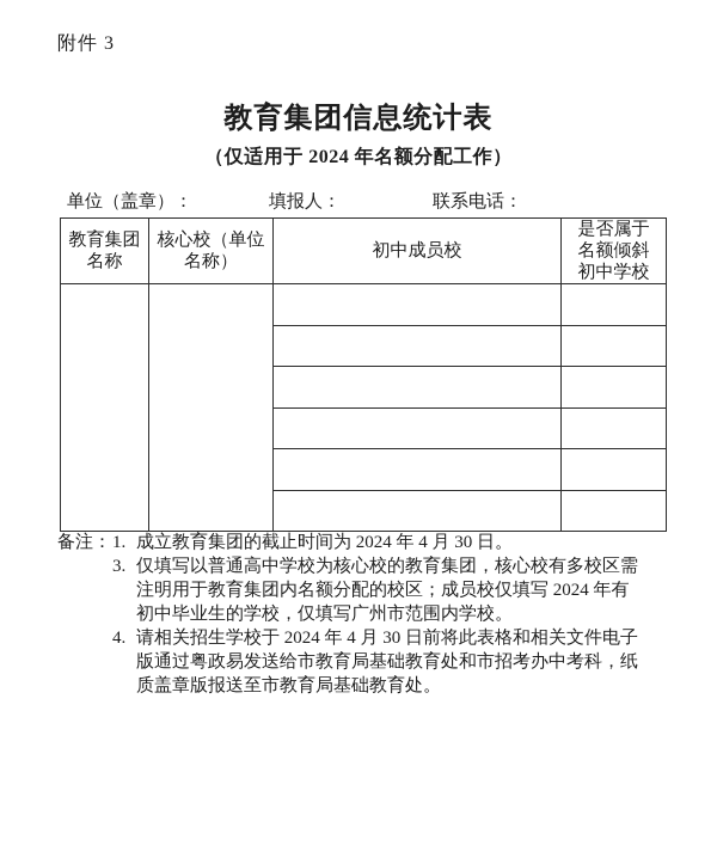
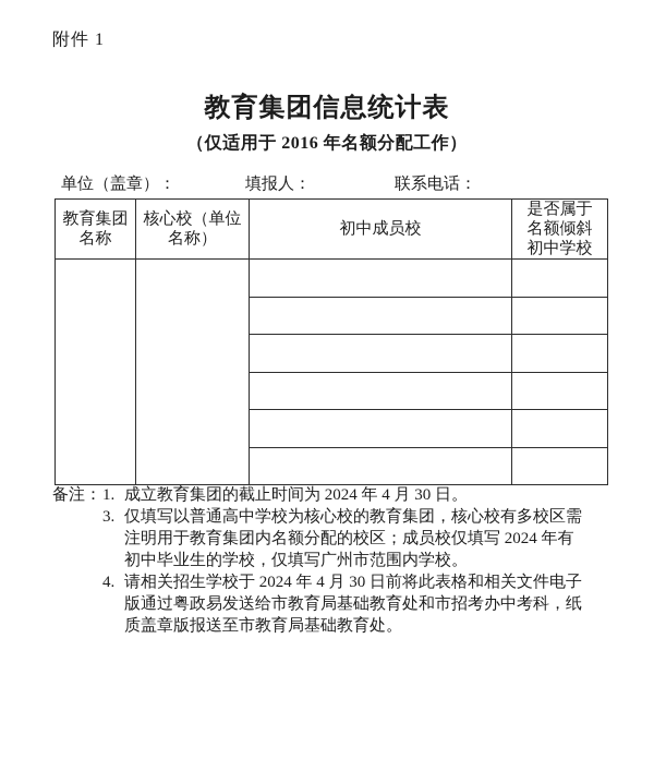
- 附件 3
+ 附件 1
  教育集团信息统计表
- （仅适用于 2024 年名额分配工作）
+ （仅适用于 2016 年名额分配工作）
  单位（盖章）：
  填报人：
  联系电话：
  教育集团 名称	核心校（单位 名称）	初中成员校	是否属于 名额倾斜 初中学校
  备注：
  1.
  成立教育集团的截止时间为 2024 年 4 月 30 日。
  3.
  仅填写以普通高中学校为核心校的教育集团，核心校有多校区需
  注明用于教育集团内名额分配的校区；成员校仅填写 2024 年有
  初中毕业生的学校，仅填写广州市范围内学校。
  4.
  请相关招生学校于 2024 年 4 月 30 日前将此表格和相关文件电子
  版通过粤政易发送给市教育局基础教育处和市招考办中考科，纸
  质盖章版报送至市教育局基础教育处。
